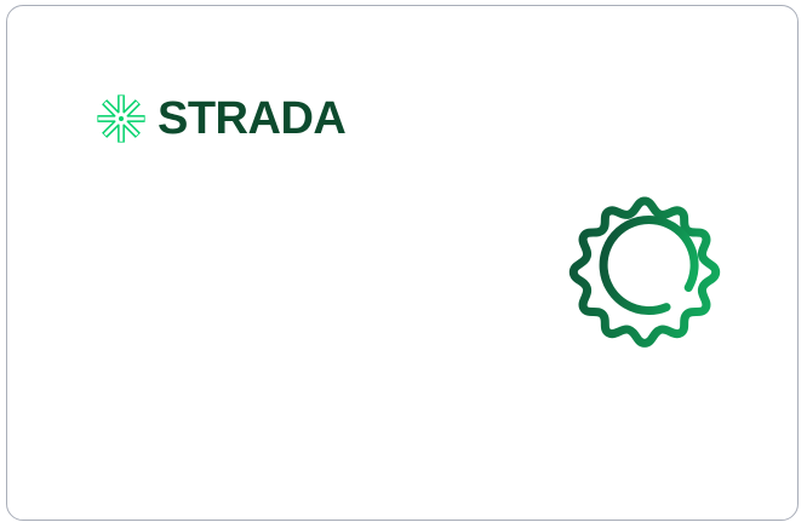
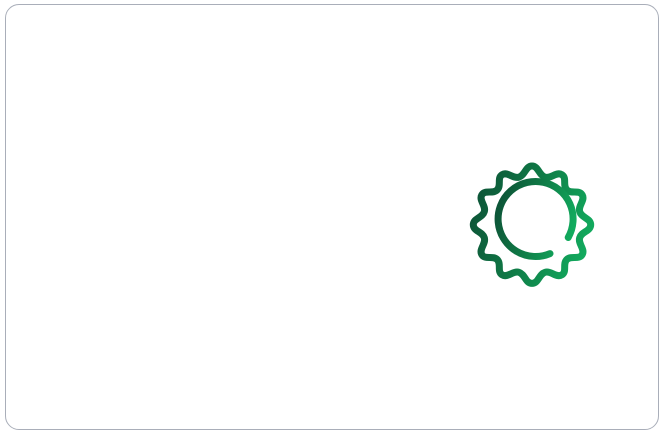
- STRADA
